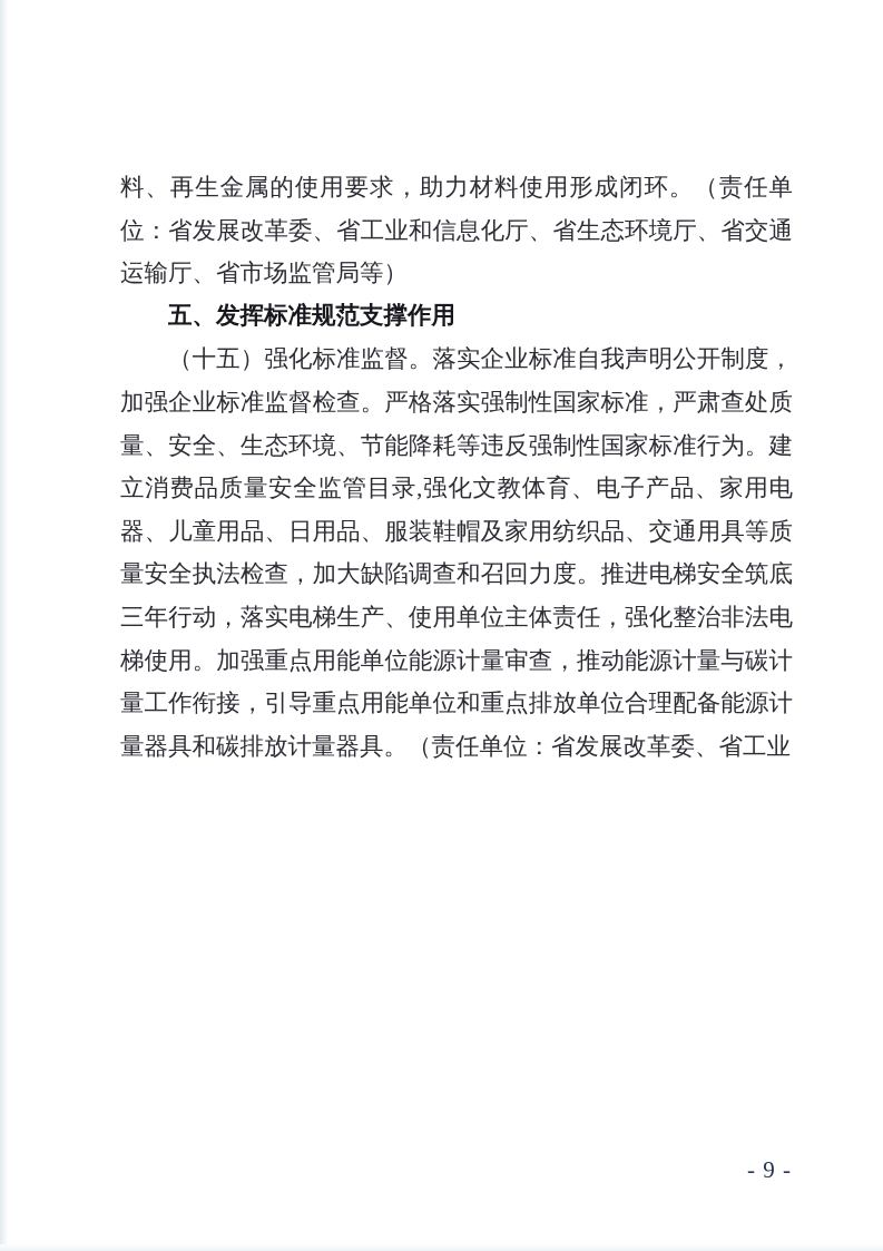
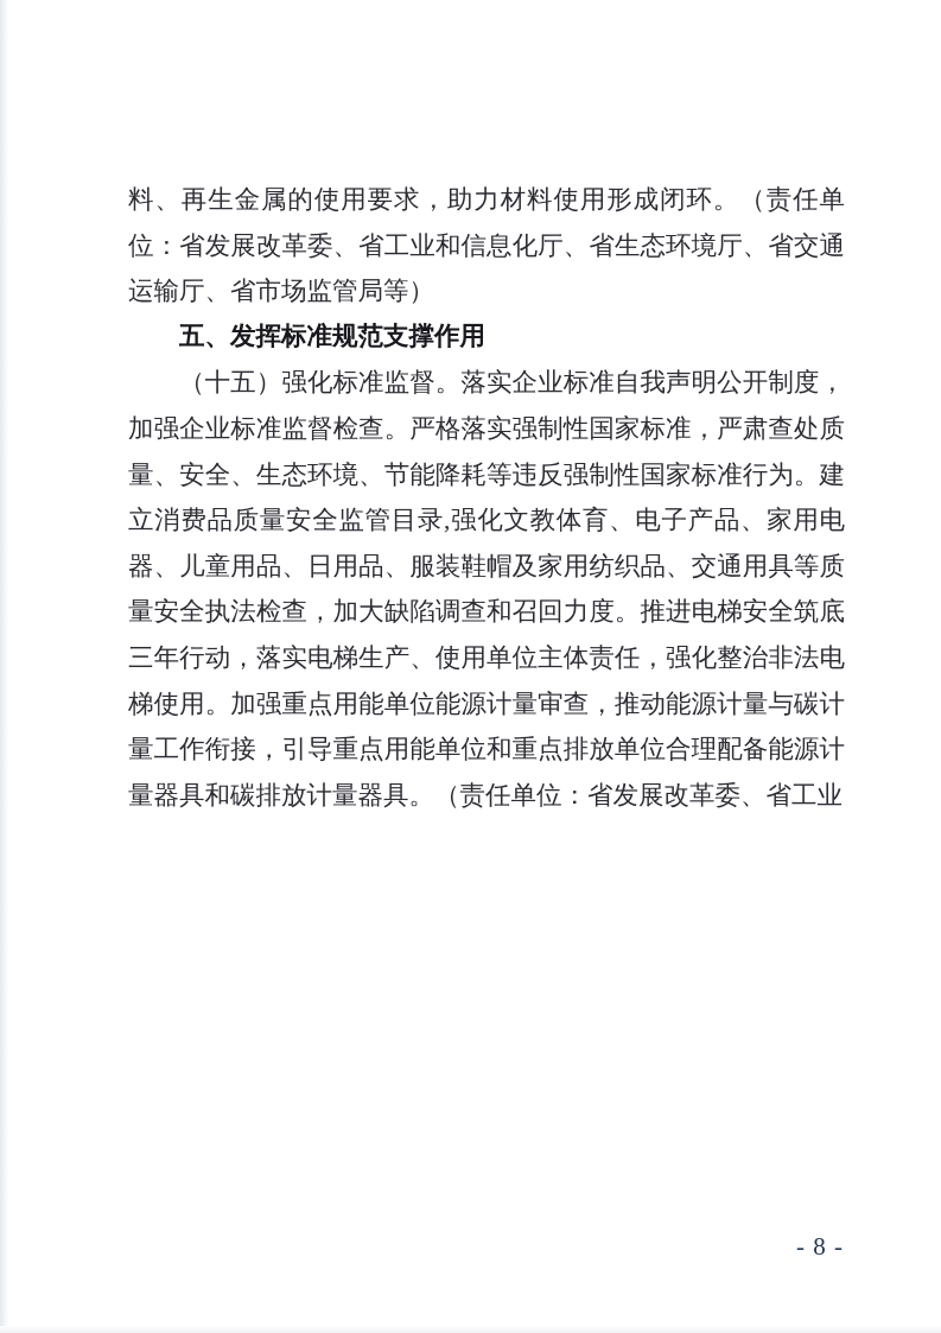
  料、再生金属的使用要求，助力材料使用形成闭环。（责任单位：省发展改革委、省工业和信息化厅、省生态环境厅、省交通运输厅、省市场监管局等）
  五、发挥标准规范支撑作用
  （十五）强化标准监督。落实企业标准自我声明公开制度，加强企业标准监督检查。严格落实强制性国家标准，严肃查处质量、安全、生态环境、节能降耗等违反强制性国家标准行为。建立消费品质量安全监管目录,强化文教体育、电子产品、家用电器、儿童用品、日用品、服装鞋帽及家用纺织品、交通用具等质量安全执法检查，加大缺陷调查和召回力度。推进电梯安全筑底三年行动，落实电梯生产、使用单位主体责任，强化整治非法电梯使用。加强重点用能单位能源计量审查，推动能源计量与碳计量工作衔接，引导重点用能单位和重点排放单位合理配备能源计量器具和碳排放计量器具。（责任单位：省发展改革委、省工业
- - 9 -
+ - 8 -
